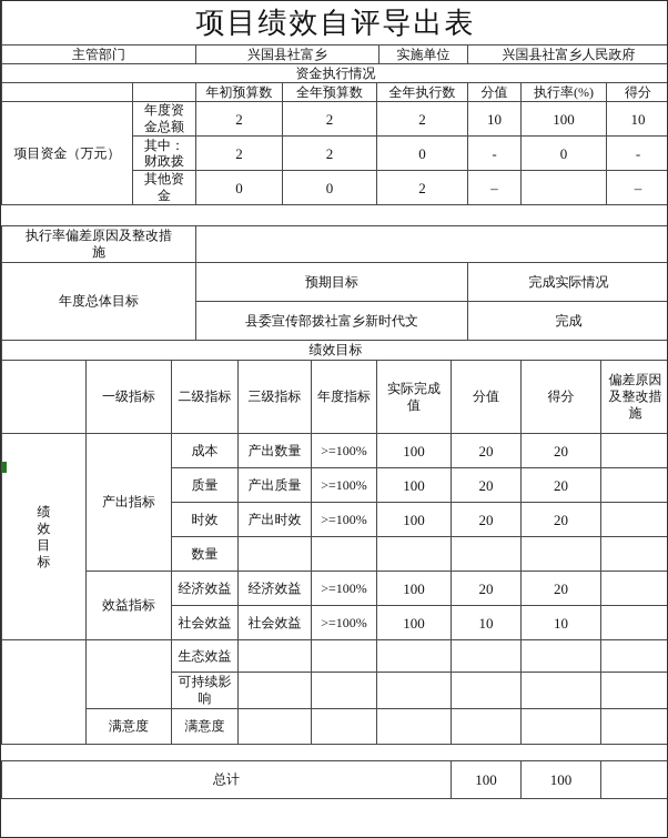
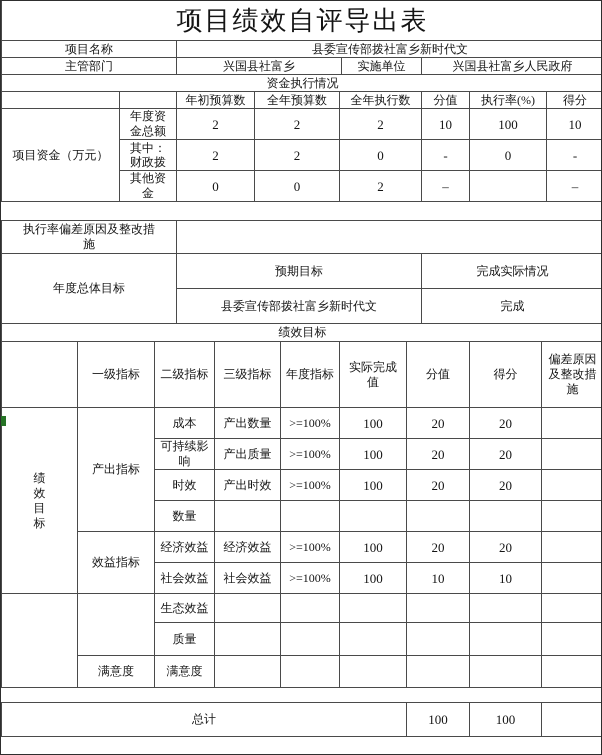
  项目绩效自评导出表
+ 项目名称	县委宣传部拨社富乡新时代文
  主管部门	兴国县社富乡	实施单位	兴国县社富乡人民政府
  资金执行情况
  		年初预算数	全年预算数	全年执行数	分值	执行率(%)	得分
  项目资金（万元）	年度资 金总额	2	2	2	10	100	10
  其中： 财政拨	2	2	0	-	0	-
  其他资 金	0	0	2	–		–
  执行率偏差原因及整改措 施
  年度总体目标	预期目标	完成实际情况
  县委宣传部拨社富乡新时代文	完成
  绩效目标
  	一级指标	二级指标	三级指标	年度指标	实际完成 值	分值	得分	偏差原因 及整改措 施
  绩 效 目 标	产出指标	成本	产出数量	>=100%	100	20	20
- 质量	产出质量	>=100%	100	20	20
+ 可持续影 响	产出质量	>=100%	100	20	20
  时效	产出时效	>=100%	100	20	20
  数量
  效益指标	经济效益	经济效益	>=100%	100	20	20
  社会效益	社会效益	>=100%	100	10	10
  		生态效益
- 可持续影 响
+ 质量
  满意度	满意度
  总计	100	100
